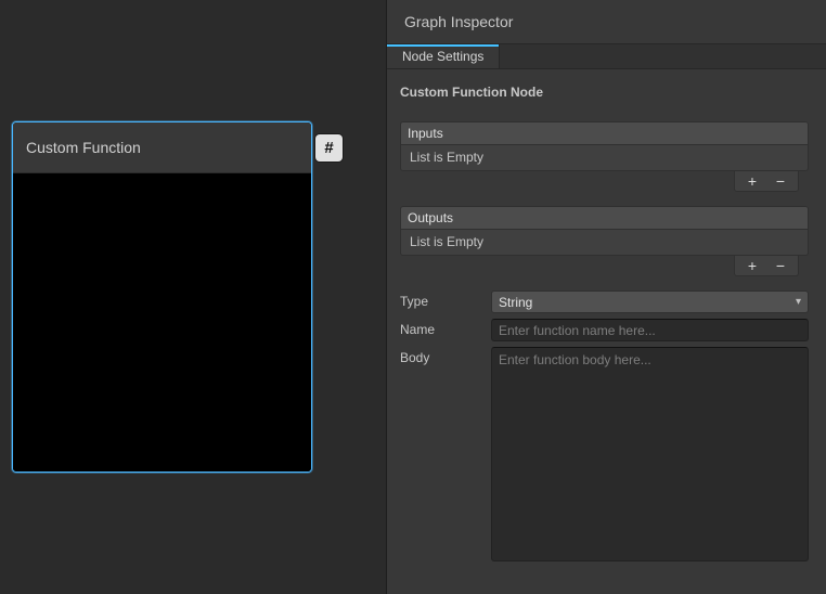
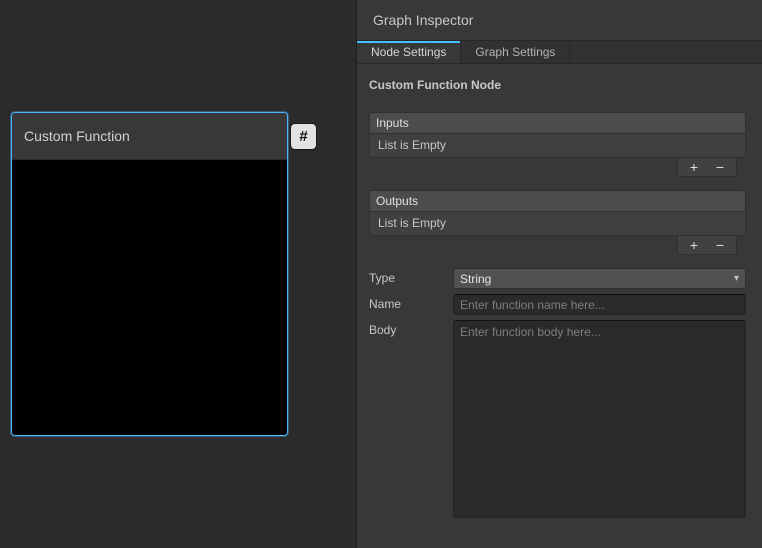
  Custom Function
  #
  Graph Inspector
  Node Settings
+ Graph Settings
  Custom Function Node
  Inputs
  List is Empty
  +
  −
  Outputs
  List is Empty
  +
  −
  Type
  String
  ▾
  Name
  Enter function name here...
  Body
  Enter function body here...
